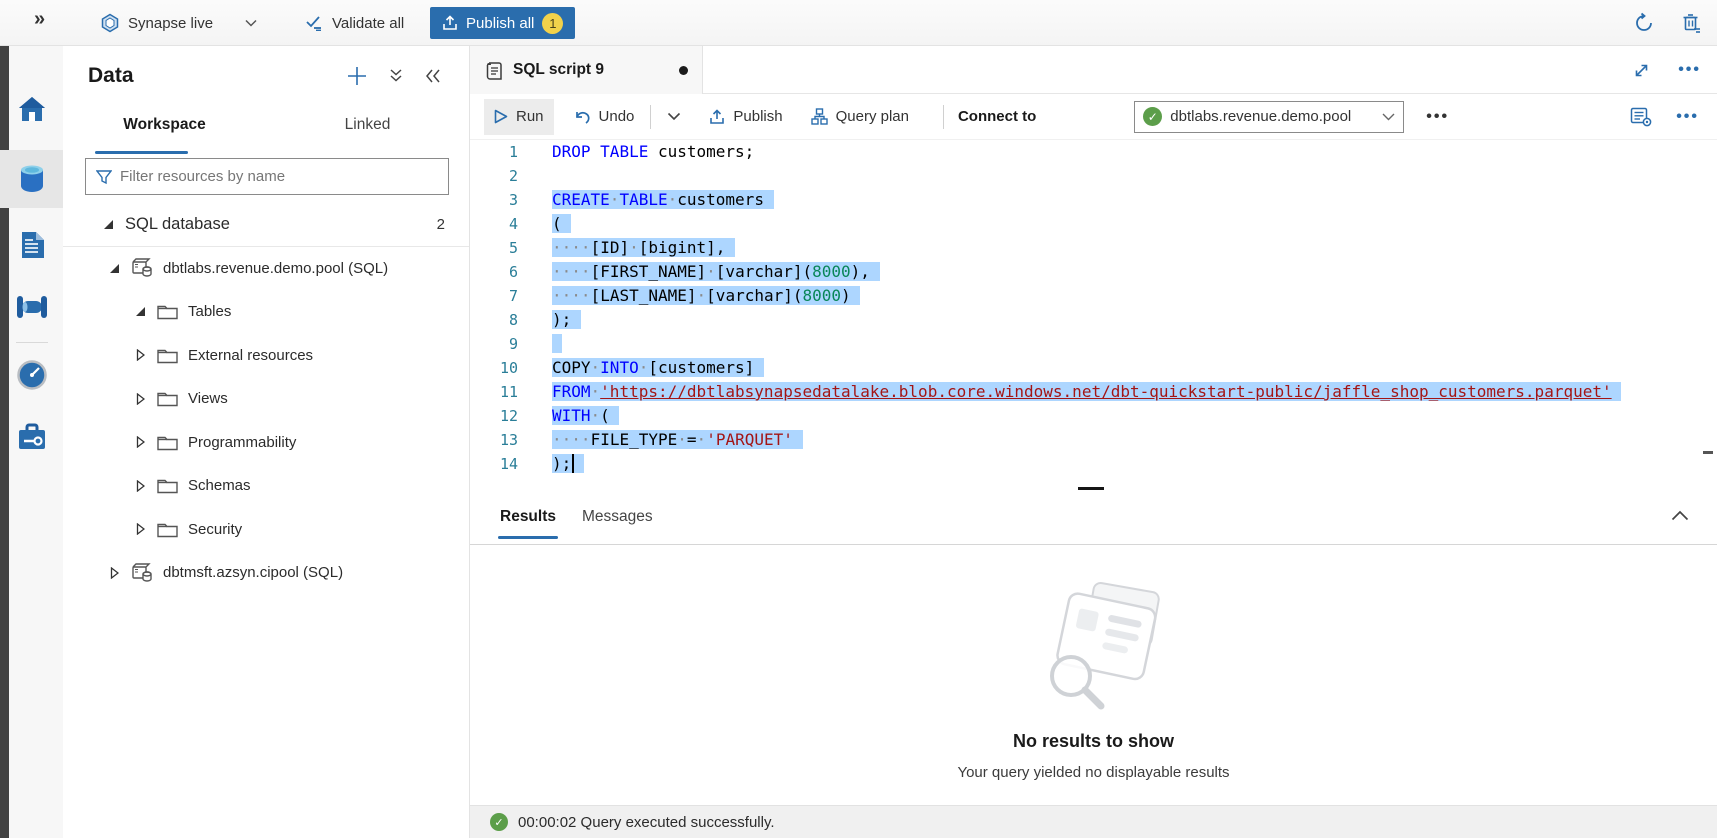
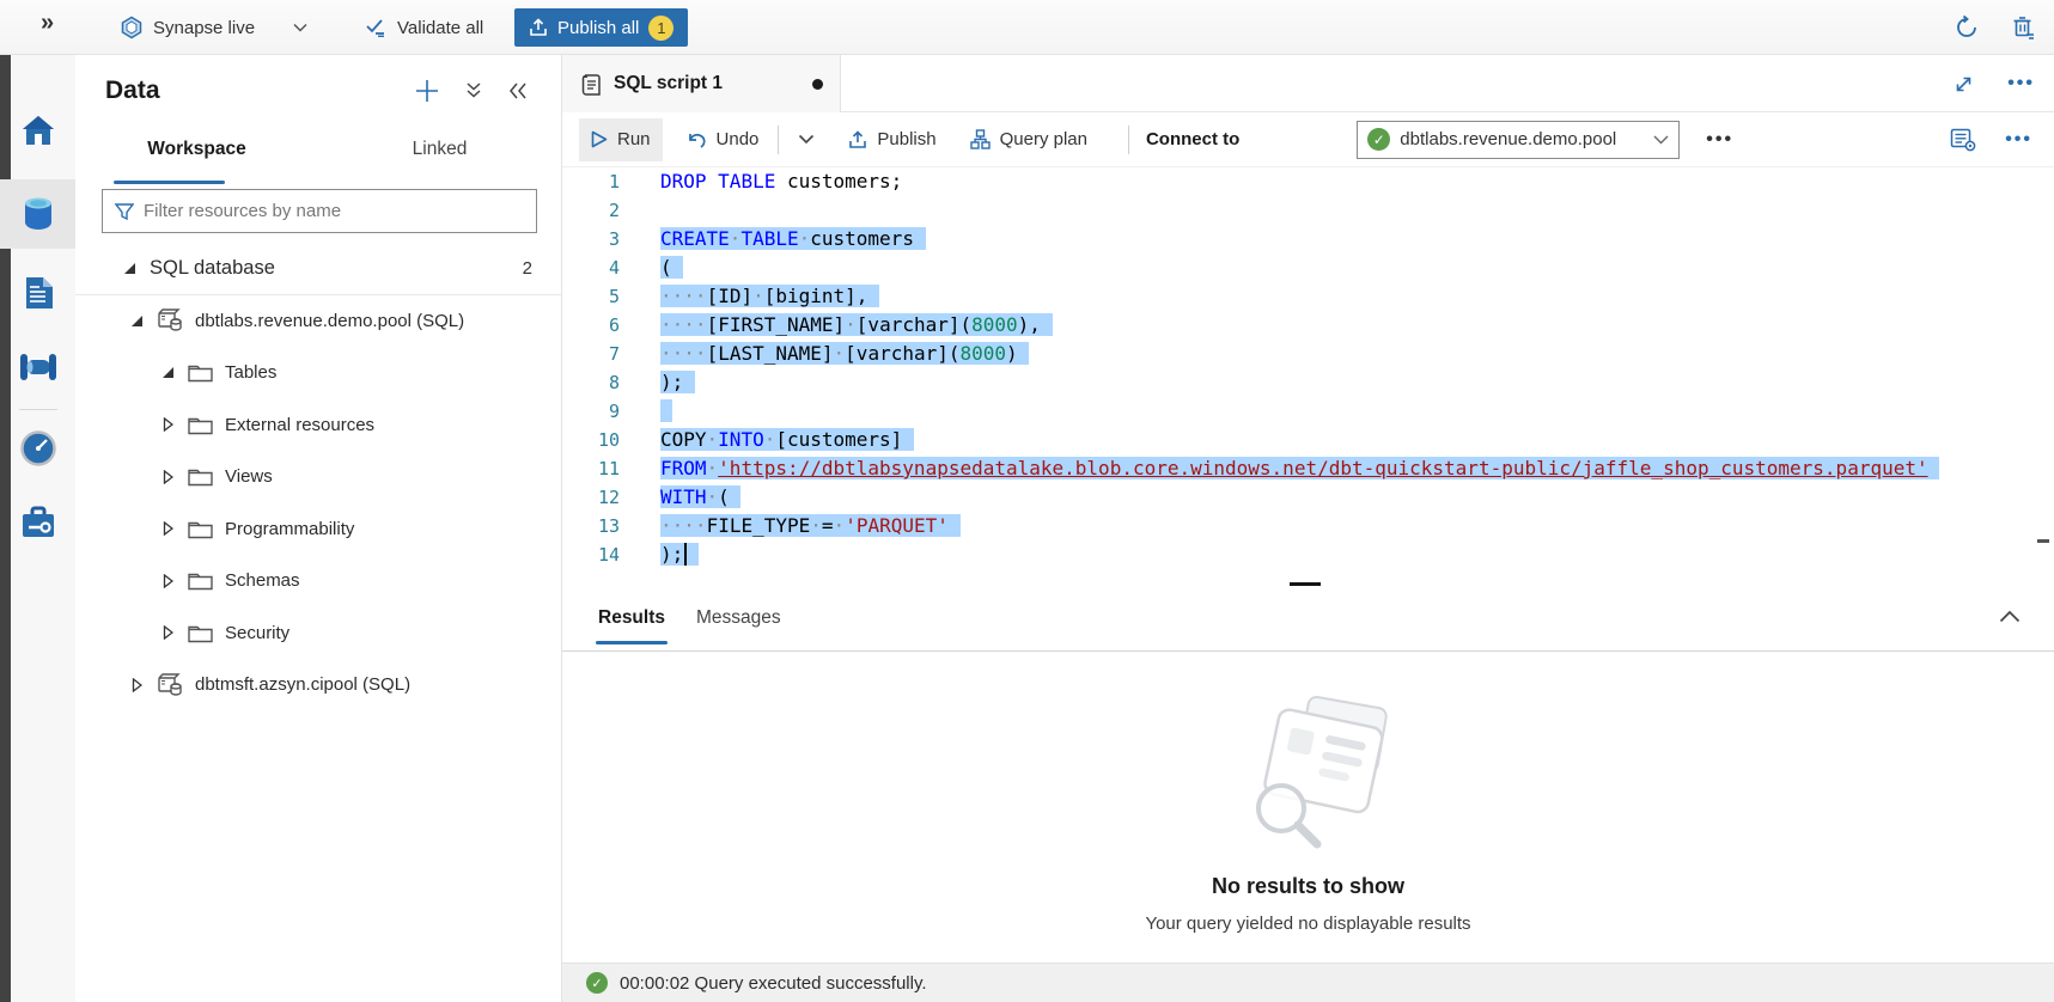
  »
  Synapse live
  Validate all
  Publish all
  1
  Data
  Workspace
  Linked
  Filter resources by name
  SQL database
  2
  dbtlabs.revenue.demo.pool (SQL)
  Tables
  External resources
  Views
  Programmability
  Schemas
  Security
  dbtmsft.azsyn.cipool (SQL)
- SQL script 9
+ SQL script 1
  •••
  Run
  Undo
  Publish
  Query plan
  Connect to
  ✓
  dbtlabs.revenue.demo.pool
  •••
  •••
  1
  DROP TABLE customers;
  2
  3
  CREATE·TABLE·customers
  4
  (
  5
  ····[ID]·[bigint],
  6
  ····[FIRST_NAME]·[varchar](8000),
  7
  ····[LAST_NAME]·[varchar](8000)
  8
  );
  9
  10
  COPY·INTO·[customers]
  11
  FROM·'https://dbtlabsynapsedatalake.blob.core.windows.net/dbt-quickstart-public/jaffle_shop_customers.parquet'
  12
  WITH·(
  13
  ····FILE_TYPE·=·'PARQUET'
  14
  );
  Results
  Messages
  No results to show
  Your query yielded no displayable results
  ✓
  00:00:02 Query executed successfully.
